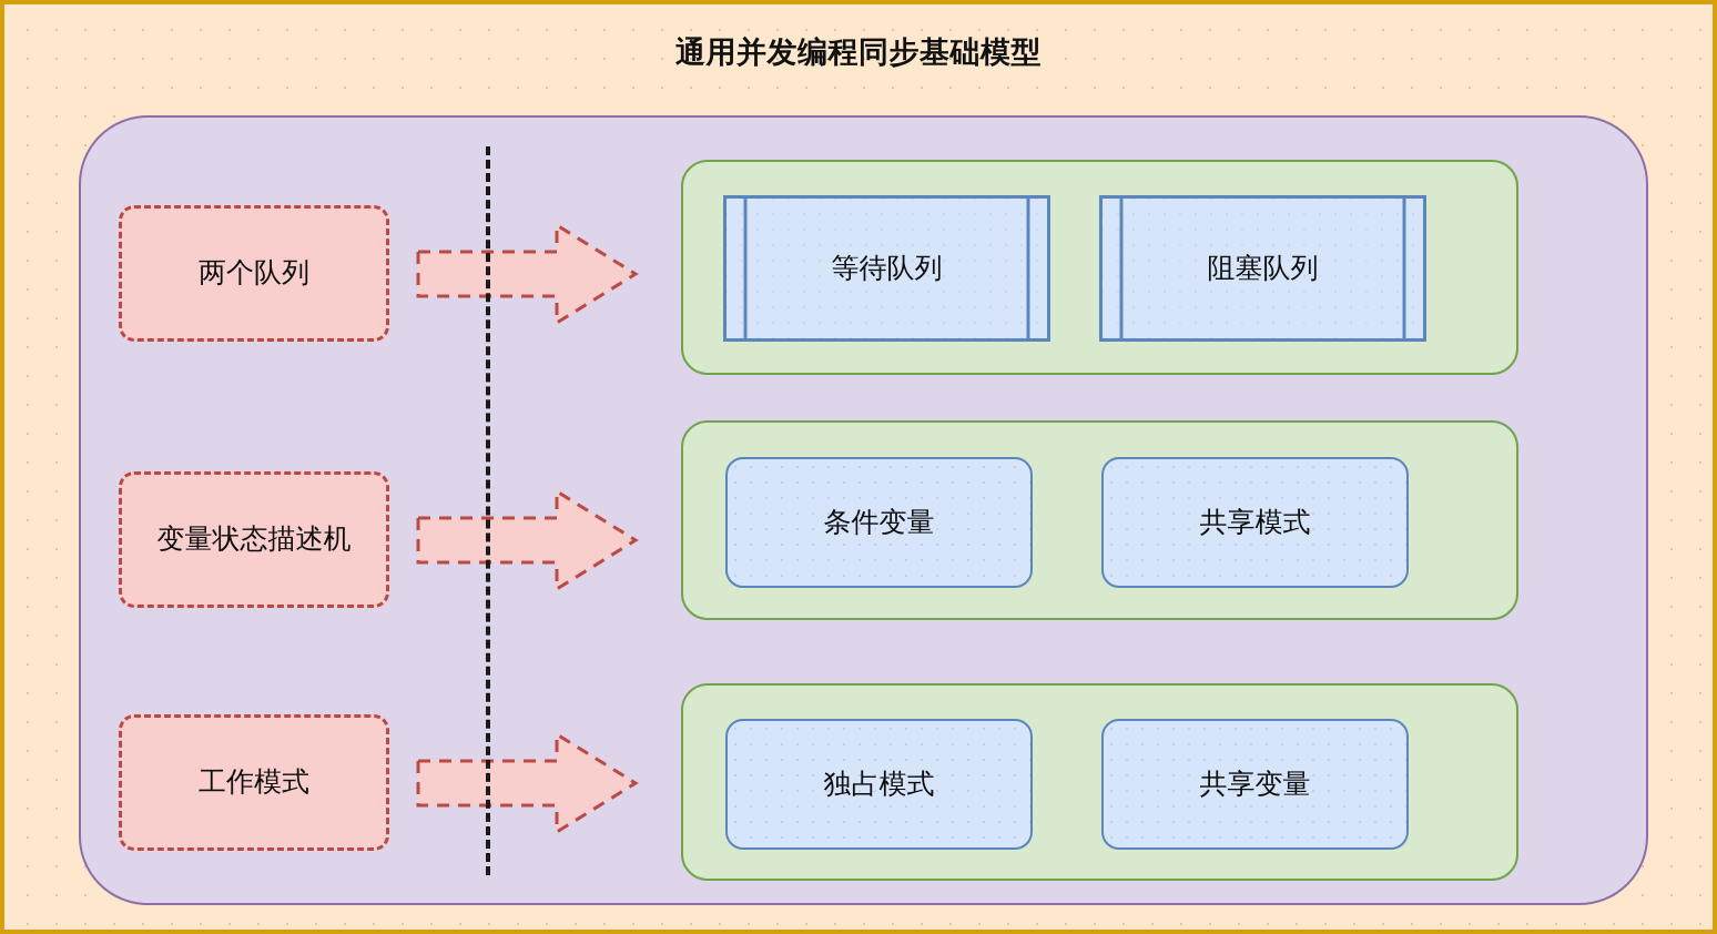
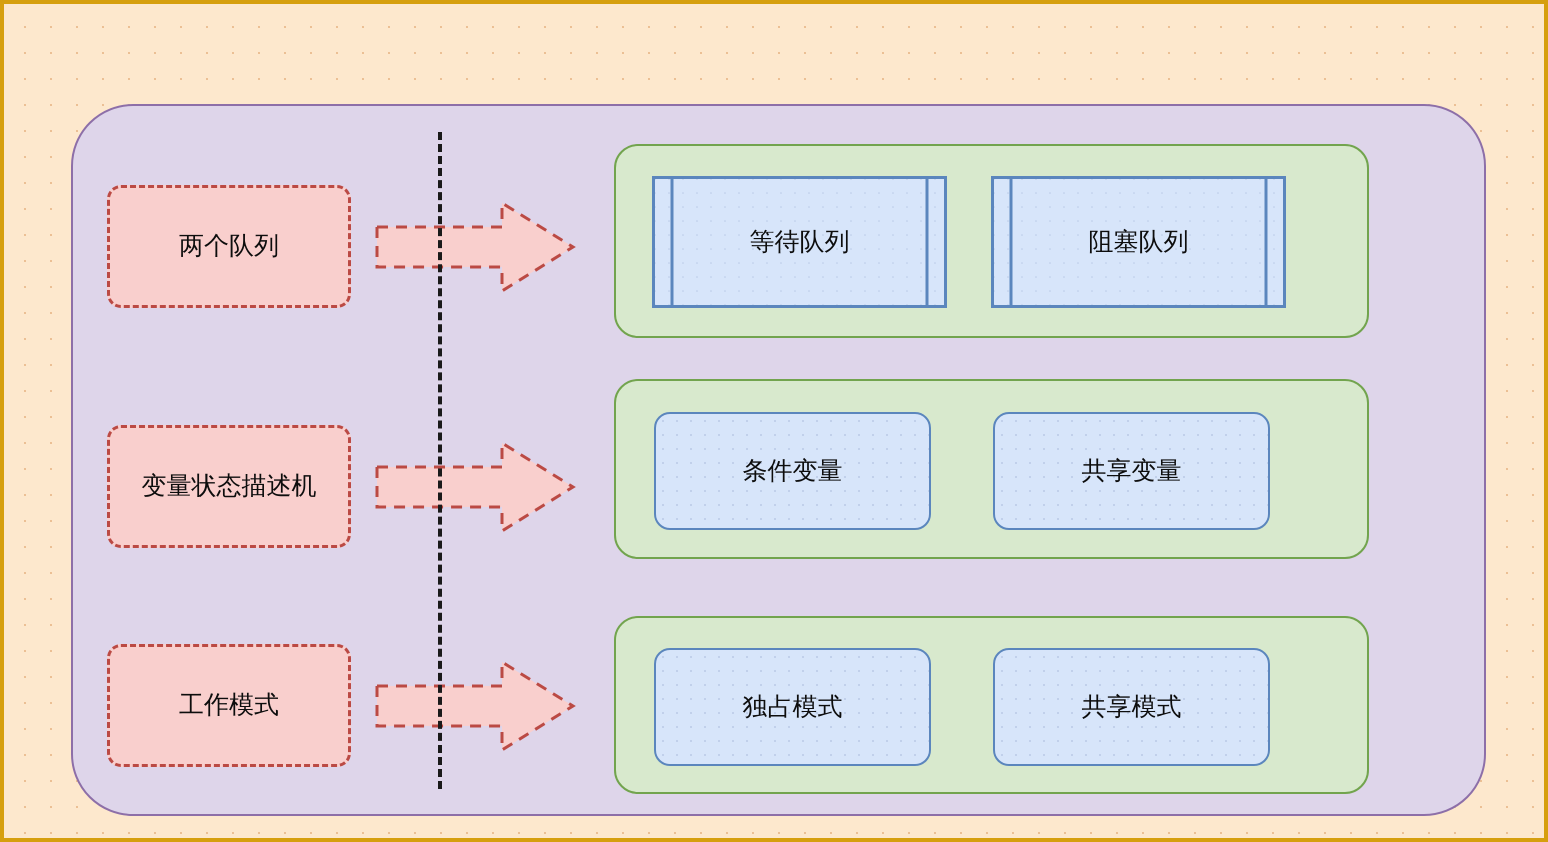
- 通用并发编程同步基础模型
  两个队列
  变量状态描述机
  工作模式
  等待队列
  阻塞队列
  条件变量
- 共享模式
+ 共享变量
  独占模式
- 共享变量
+ 共享模式
